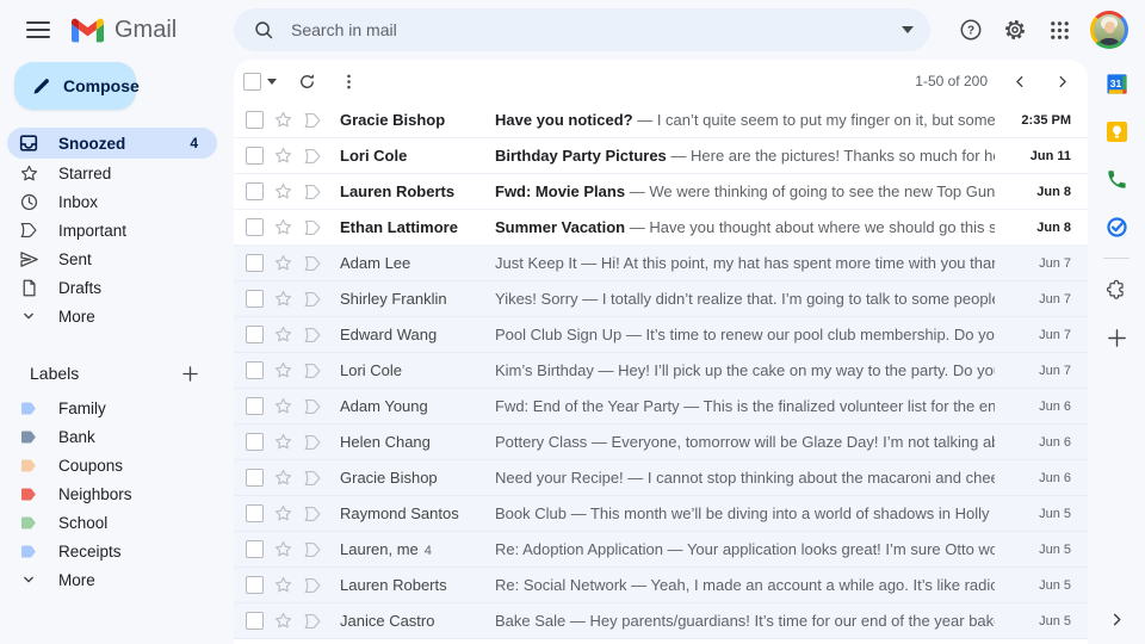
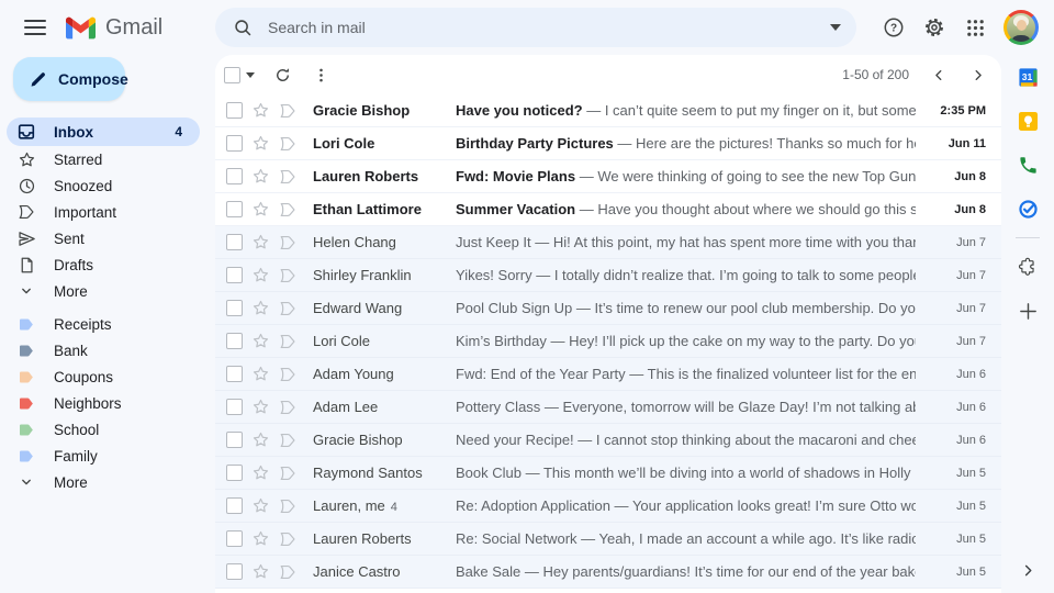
  Gmail
  Search in mail
  ?
  Compose
- Snoozed
+ Inbox
  4
  Starred
- Inbox
+ Snoozed
  Important
  Sent
  Drafts
  More
- Labels
- Family
+ Receipts
  Bank
  Coupons
  Neighbors
  School
- Receipts
+ Family
  More
  1-50 of 200
  Gracie Bishop
  Have you noticed? — I can’t quite seem to put my finger on it, but some
  2:35 PM
  Lori Cole
  Birthday Party Pictures — Here are the pictures! Thanks so much for h
  Jun 11
  Lauren Roberts
  Fwd: Movie Plans — We were thinking of going to see the new Top Gun
  Jun 8
  Ethan Lattimore
  Summer Vacation — Have you thought about where we should go this s
  Jun 8
- Adam Lee
+ Helen Chang
  Just Keep It — Hi! At this point, my hat has spent more time with you tha
  Jun 7
  Shirley Franklin
  Yikes! Sorry — I totally didn’t realize that. I’m going to talk to some peopl
  Jun 7
  Edward Wang
  Pool Club Sign Up — It’s time to renew our pool club membership. Do yo
  Jun 7
  Lori Cole
  Kim’s Birthday — Hey! I’ll pick up the cake on my way to the party. Do yo
  Jun 7
  Adam Young
  Fwd: End of the Year Party — This is the finalized volunteer list for the en
  Jun 6
- Helen Chang
+ Adam Lee
  Pottery Class — Everyone, tomorrow will be Glaze Day! I’m not talking a
  Jun 6
  Gracie Bishop
  Need your Recipe! — I cannot stop thinking about the macaroni and che
  Jun 6
  Raymond Santos
  Book Club — This month we’ll be diving into a world of shadows in Holly
  Jun 5
  Lauren, me 4
  Re: Adoption Application — Your application looks great! I’m sure Otto wo
  Jun 5
  Lauren Roberts
  Re: Social Network — Yeah, I made an account a while ago. It’s like radio
  Jun 5
  Janice Castro
  Bake Sale — Hey parents/guardians! It’s time for our end of the year bak
  Jun 5
  31
